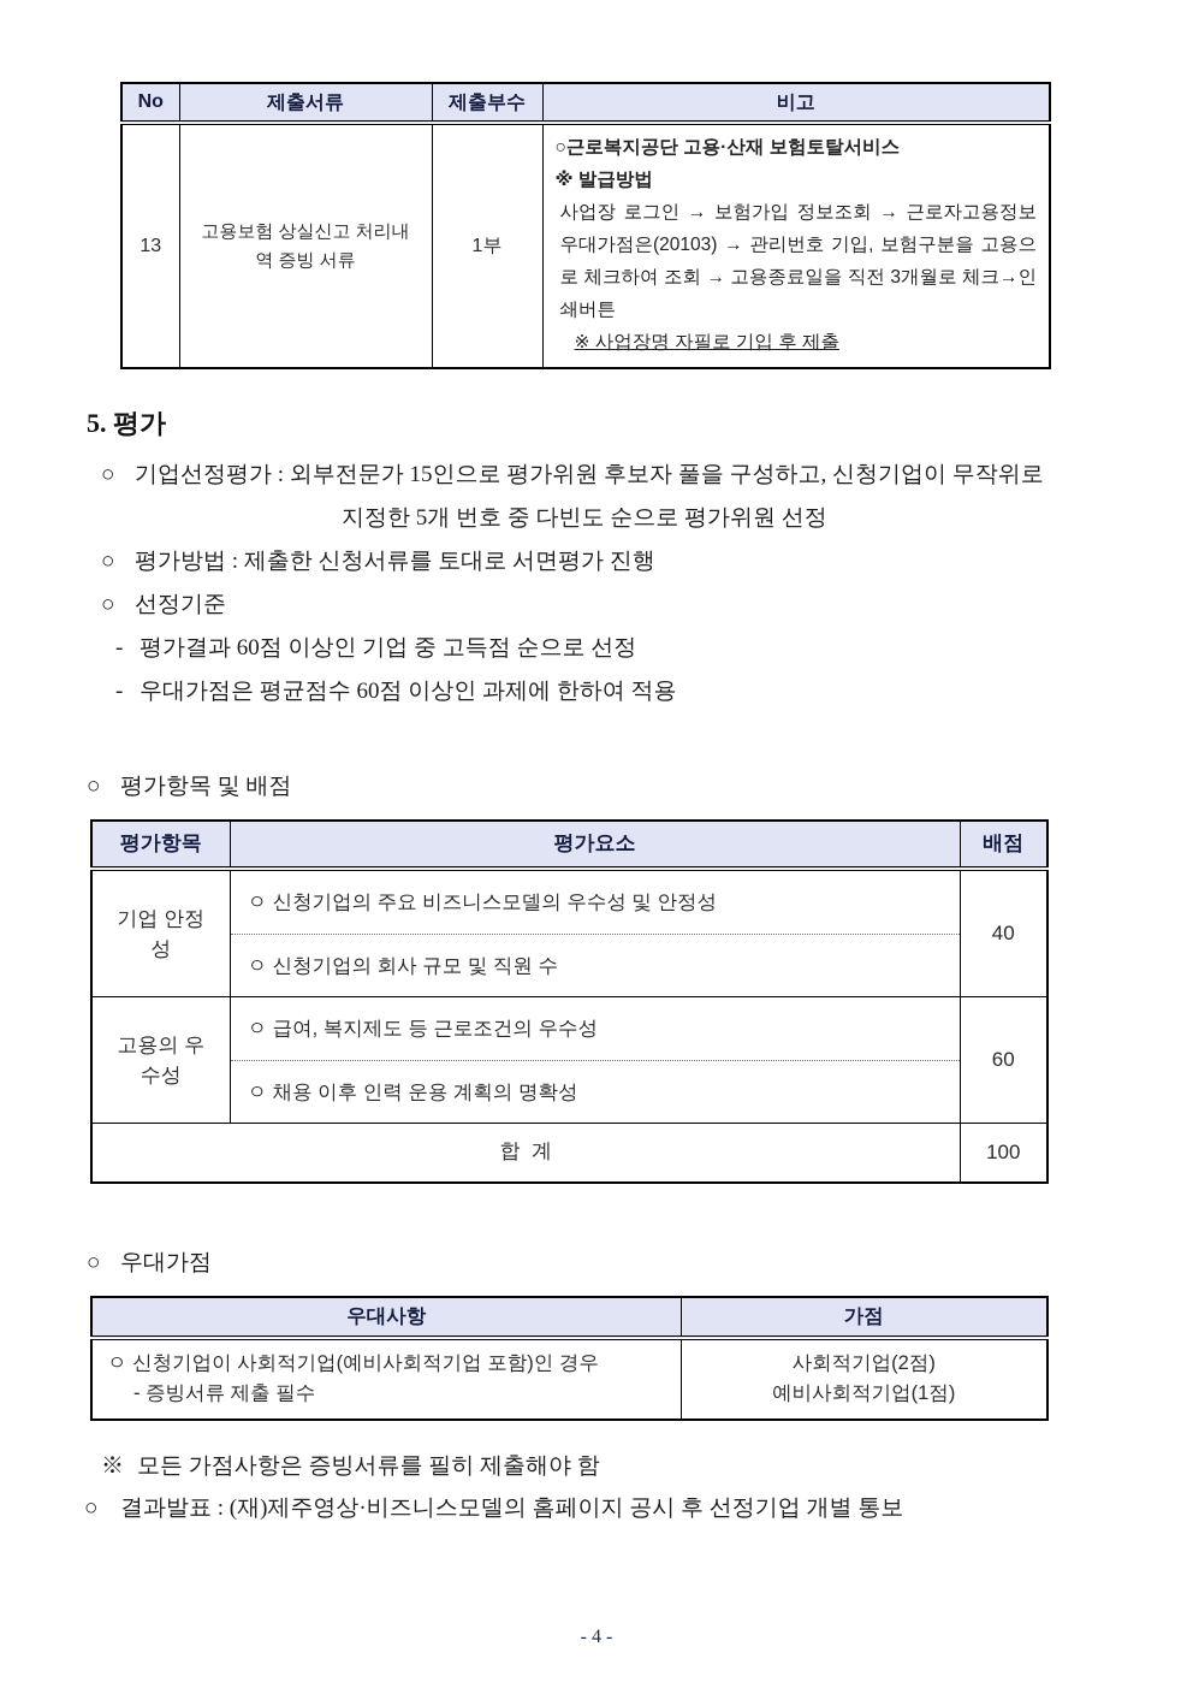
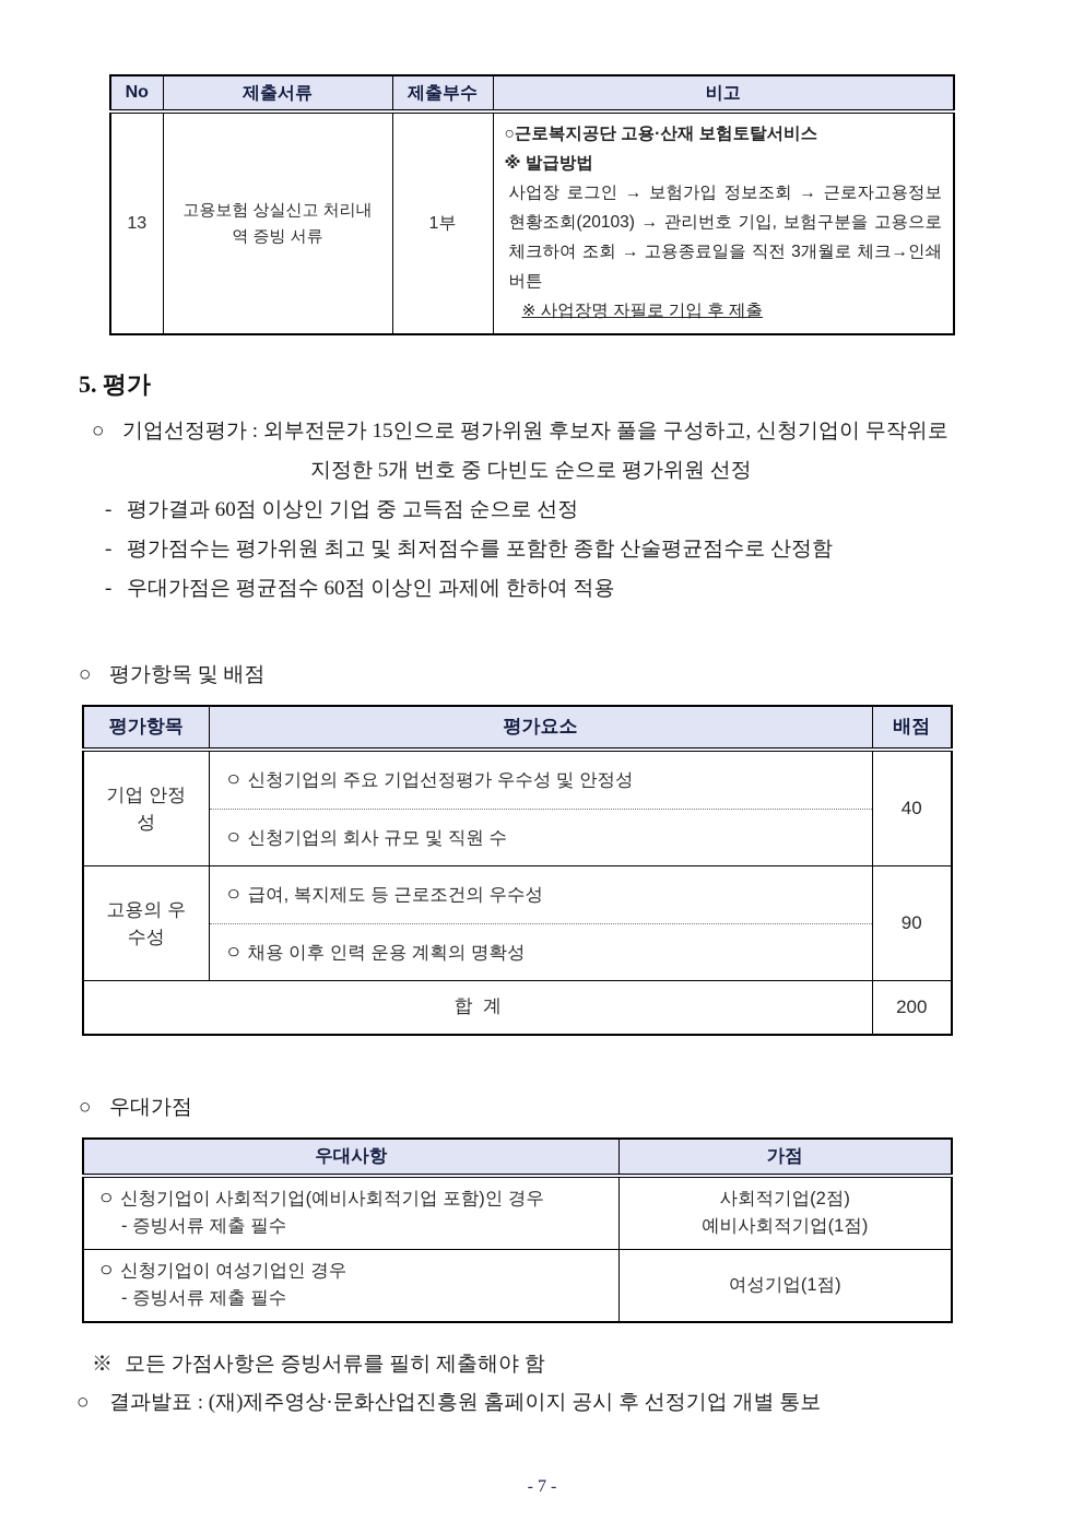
  No	제출서류	제출부수	비고
- 13	고용보험 상실신고 처리내역 증빙 서류	1부	○근로복지공단 고용·산재 보험토탈서비스 ※ 발급방법 사업장 로그인 → 보험가입 정보조회 → 근로자고용정보 우대가점은(20103) → 관리번호 기입, 보험구분을 고용으로 체크하여 조회 → 고용종료일을 직전 3개월로 체크→인쇄버튼 ※ 사업장명 자필로 기입 후 제출
+ 13	고용보험 상실신고 처리내역 증빙 서류	1부	○근로복지공단 고용·산재 보험토탈서비스 ※ 발급방법 사업장 로그인 → 보험가입 정보조회 → 근로자고용정보 현황조회(20103) → 관리번호 기입, 보험구분을 고용으로 체크하여 조회 → 고용종료일을 직전 3개월로 체크→인쇄버튼 ※ 사업장명 자필로 기입 후 제출
  5. 평가
  ○ 기업선정평가 : 외부전문가 15인으로 평가위원 후보자 풀을 구성하고, 신청기업이 무작위로
  지정한 5개 번호 중 다빈도 순으로 평가위원 선정
- ○ 평가방법 : 제출한 신청서류를 토대로 서면평가 진행
- ○ 선정기준
  - 평가결과 60점 이상인 기업 중 고득점 순으로 선정
+ - 평가점수는 평가위원 최고 및 최저점수를 포함한 종합 산술평균점수로 산정함
  - 우대가점은 평균점수 60점 이상인 과제에 한하여 적용
  ○ 평가항목 및 배점
  평가항목	평가요소	배점
- 기업 안정성	ㅇ 신청기업의 주요 비즈니스모델의 우수성 및 안정성 ㅇ 신청기업의 회사 규모 및 직원 수	40
+ 기업 안정성	ㅇ 신청기업의 주요 기업선정평가 우수성 및 안정성 ㅇ 신청기업의 회사 규모 및 직원 수	40
- 고용의 우수성	ㅇ 급여, 복지제도 등 근로조건의 우수성 ㅇ 채용 이후 인력 운용 계획의 명확성	60
+ 고용의 우수성	ㅇ 급여, 복지제도 등 근로조건의 우수성 ㅇ 채용 이후 인력 운용 계획의 명확성	90
- 합 계	100
+ 합 계	200
  ○ 우대가점
  우대사항	가점
  ㅇ 신청기업이 사회적기업(예비사회적기업 포함)인 경우 - 증빙서류 제출 필수	사회적기업(2점) 예비사회적기업(1점)
+ ㅇ 신청기업이 여성기업인 경우 - 증빙서류 제출 필수	여성기업(1점)
  ※ 모든 가점사항은 증빙서류를 필히 제출해야 함
- ○ 결과발표 : (재)제주영상·비즈니스모델의 홈페이지 공시 후 선정기업 개별 통보
+ ○ 결과발표 : (재)제주영상·문화산업진흥원 홈페이지 공시 후 선정기업 개별 통보
- - 4 -
+ - 7 -
